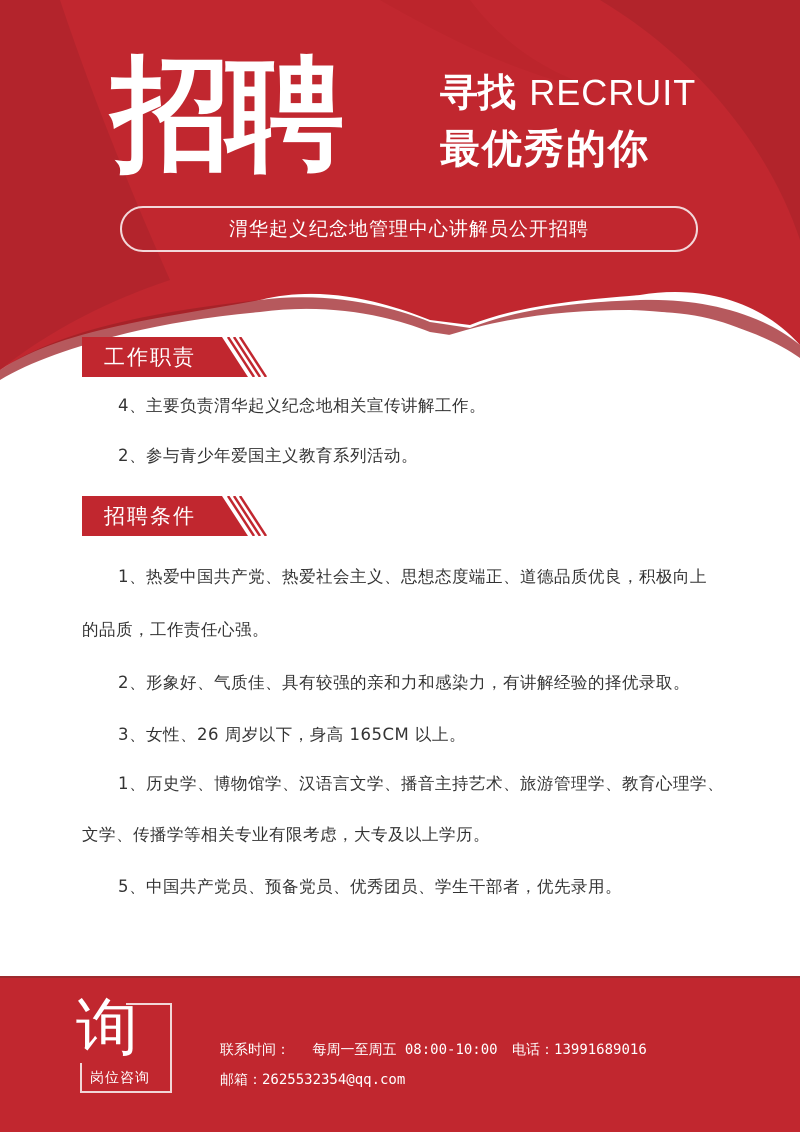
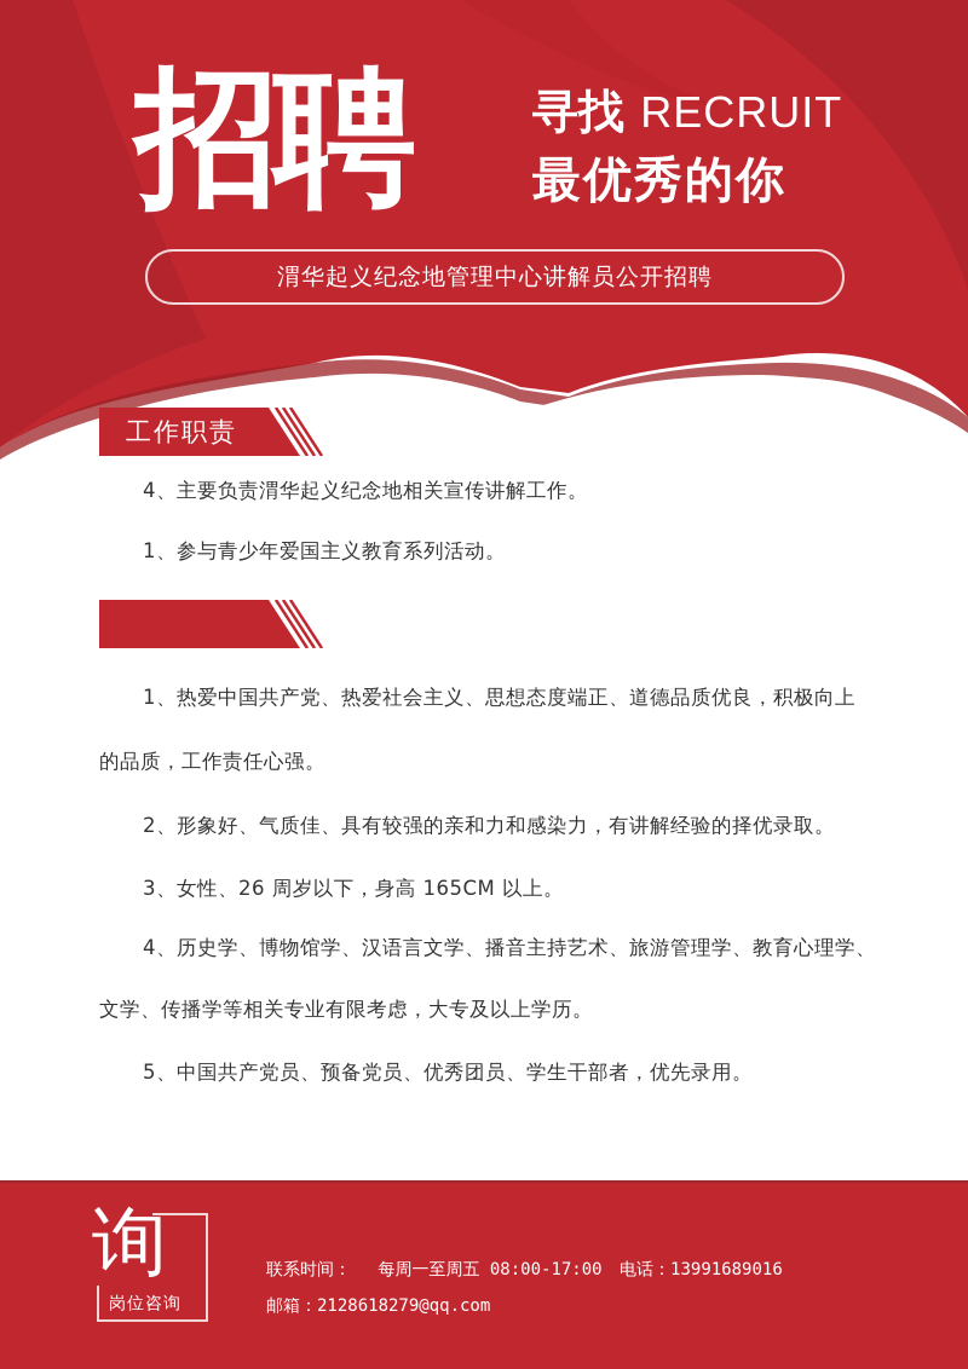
  招聘
  寻找 RECRUIT
  最优秀的你
  渭华起义纪念地管理中心讲解员公开招聘
  工作职责
  4、主要负责渭华起义纪念地相关宣传讲解工作。
- 2、参与青少年爱国主义教育系列活动。
+ 1、参与青少年爱国主义教育系列活动。
- 招聘条件
  1、热爱中国共产党、热爱社会主义、思想态度端正、道德品质优良，积极向上
  的品质，工作责任心强。
  2、形象好、气质佳、具有较强的亲和力和感染力，有讲解经验的择优录取。
  3、女性、26 周岁以下，身高 165CM 以上。
- 1、历史学、博物馆学、汉语言文学、播音主持艺术、旅游管理学、教育心理学、
+ 4、历史学、博物馆学、汉语言文学、播音主持艺术、旅游管理学、教育心理学、
  文学、传播学等相关专业有限考虑，大专及以上学历。
  5、中国共产党员、预备党员、优秀团员、学生干部者，优先录用。
  询
  岗位咨询
- 联系时间： 每周一至周五 08:00-10:00 电话：13991689016
+ 联系时间： 每周一至周五 08:00-17:00 电话：13991689016
- 邮箱：2625532354@qq.com
+ 邮箱：2128618279@qq.com
